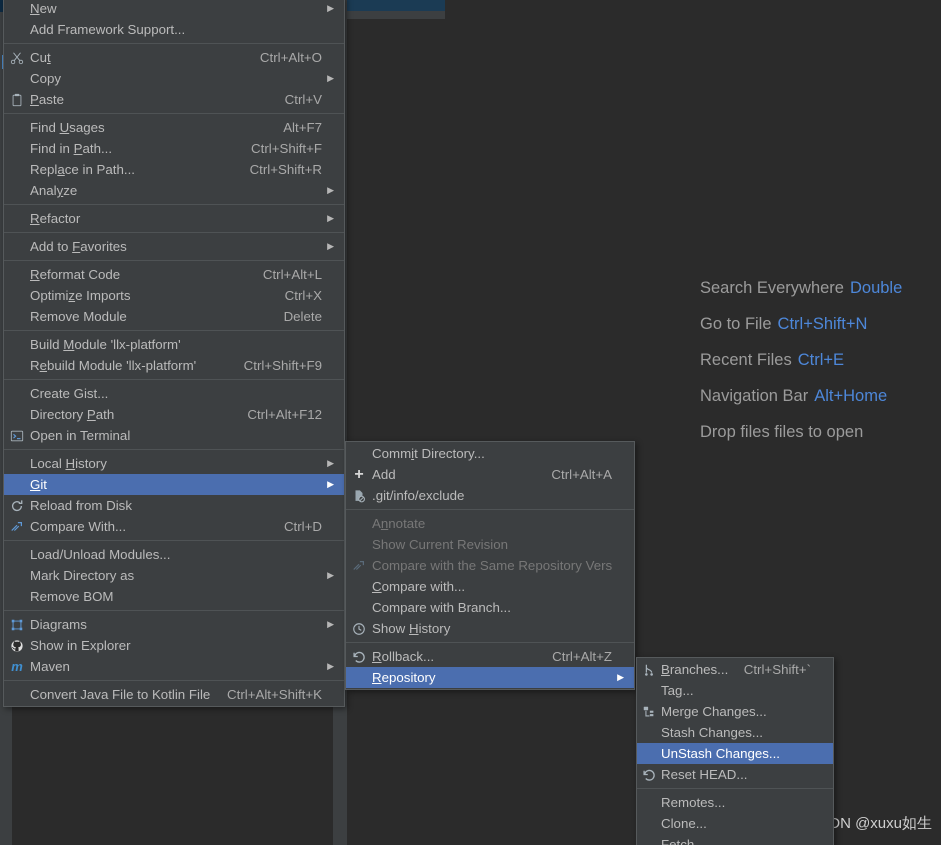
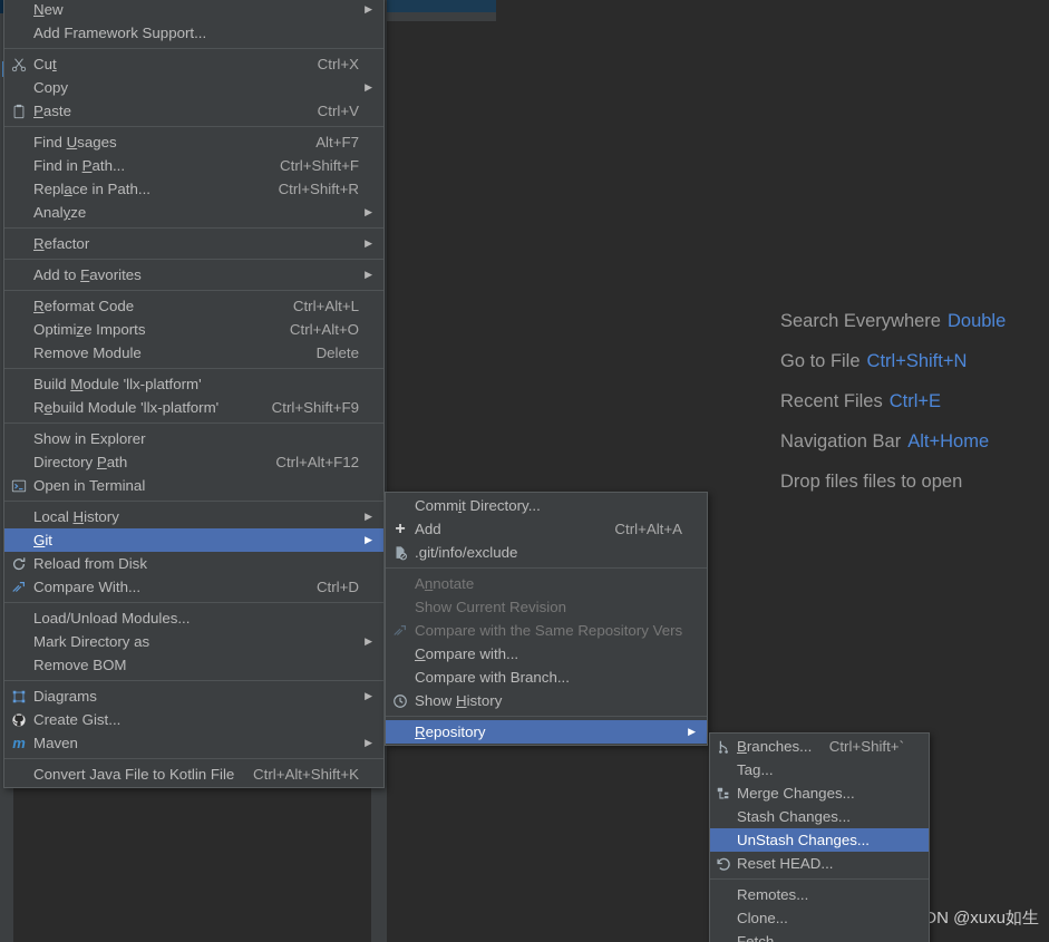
  Search Everywhere Double
  Go to File Ctrl+Shift+N
  Recent Files Ctrl+E
  Navigation Bar Alt+Home
  Drop files files to open
  DN @xuxu如生
  New
  ▶
  Add Framework Support...
  Cut
- Ctrl+Alt+O
+ Ctrl+X
  Copy
  ▶
  Paste
  Ctrl+V
  Find Usages
  Alt+F7
  Find in Path...
  Ctrl+Shift+F
  Replace in Path...
  Ctrl+Shift+R
  Analyze
  ▶
  Refactor
  ▶
  Add to Favorites
  ▶
  Reformat Code
  Ctrl+Alt+L
  Optimize Imports
- Ctrl+X
+ Ctrl+Alt+O
  Remove Module
  Delete
  Build Module 'llx-platform'
  Rebuild Module 'llx-platform'
  Ctrl+Shift+F9
- Create Gist...
+ Show in Explorer
  Directory Path
  Ctrl+Alt+F12
  Open in Terminal
  Local History
  ▶
  Git
  ▶
  Reload from Disk
  Compare With...
  Ctrl+D
  Load/Unload Modules...
  Mark Directory as
  ▶
  Remove BOM
  Diagrams
  ▶
- Show in Explorer
+ Create Gist...
  m
  Maven
  ▶
  Convert Java File to Kotlin File
  Ctrl+Alt+Shift+K
  Commit Directory...
  +
  Add
  Ctrl+Alt+A
  .git/info/exclude
  Annotate
  Show Current Revision
  Compare with the Same Repository Vers
  Compare with...
  Compare with Branch...
  Show History
- Rollback...
- Ctrl+Alt+Z
  Repository
  ▶
  Branches...
  Ctrl+Shift+`
  Tag...
  Merge Changes...
  Stash Changes...
  UnStash Changes...
  Reset HEAD...
  Remotes...
  Clone...
